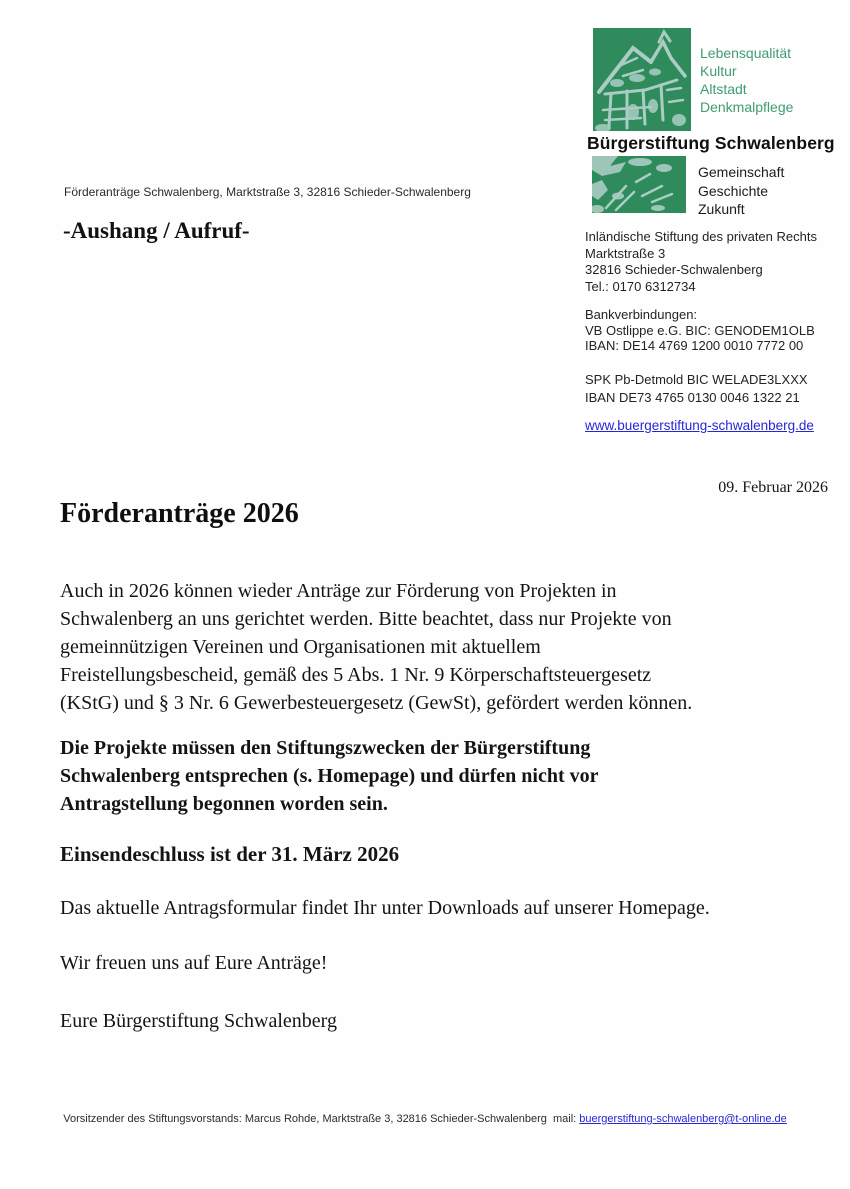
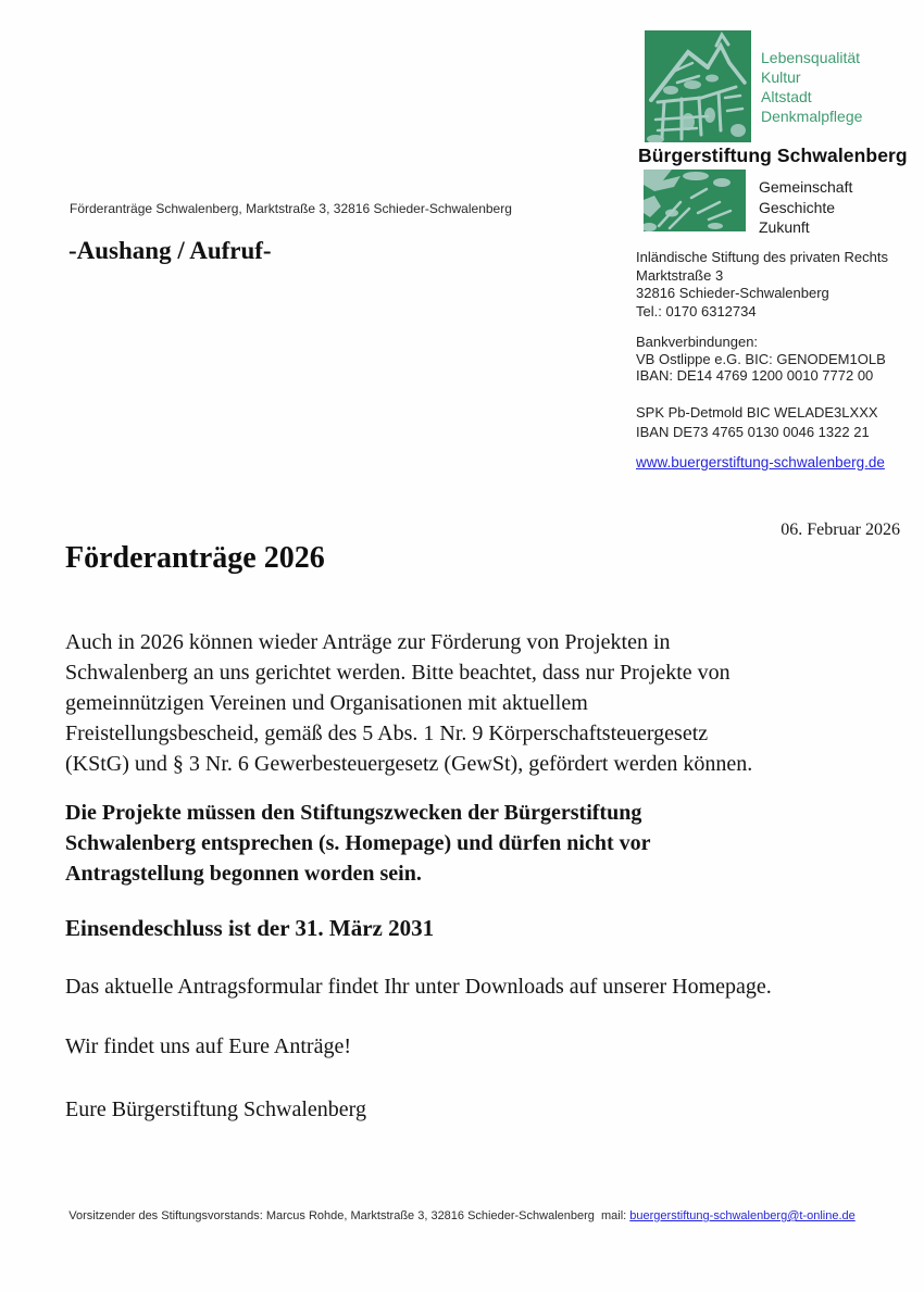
  Förderanträge Schwalenberg, Marktstraße 3, 32816 Schieder-Schwalenberg
  -Aushang / Aufruf-
  Lebensqualität
  Kultur
  Altstadt
  Denkmalpflege
  Bürgerstiftung Schwalenberg
  Gemeinschaft
  Geschichte
  Zukunft
  Inländische Stiftung des privaten Rechts
  Marktstraße 3
  32816 Schieder-Schwalenberg
  Tel.: 0170 6312734
  Bankverbindungen:
  VB Ostlippe e.G. BIC: GENODEM1OLB
  IBAN: DE14 4769 1200 0010 7772 00
  SPK Pb-Detmold BIC WELADE3LXXX
  IBAN DE73 4765 0130 0046 1322 21
  www.buergerstiftung-schwalenberg.de
- 09. Februar 2026
+ 06. Februar 2026
  Förderanträge 2026
  Auch in 2026 können wieder Anträge zur Förderung von Projekten in
  Schwalenberg an uns gerichtet werden. Bitte beachtet, dass nur Projekte von
  gemeinnützigen Vereinen und Organisationen mit aktuellem
  Freistellungsbescheid, gemäß des 5 Abs. 1 Nr. 9 Körperschaftsteuergesetz
  (KStG) und § 3 Nr. 6 Gewerbesteuergesetz (GewSt), gefördert werden können.
  Die Projekte müssen den Stiftungszwecken der Bürgerstiftung
  Schwalenberg entsprechen (s. Homepage) und dürfen nicht vor
  Antragstellung begonnen worden sein.
- Einsendeschluss ist der 31. März 2026
+ Einsendeschluss ist der 31. März 2031
  Das aktuelle Antragsformular findet Ihr unter Downloads auf unserer Homepage.
- Wir freuen uns auf Eure Anträge!
+ Wir findet uns auf Eure Anträge!
  Eure Bürgerstiftung Schwalenberg
  Vorsitzender des Stiftungsvorstands: Marcus Rohde, Marktstraße 3, 32816 Schieder-Schwalenberg mail: buergerstiftung-schwalenberg@t-online.de
